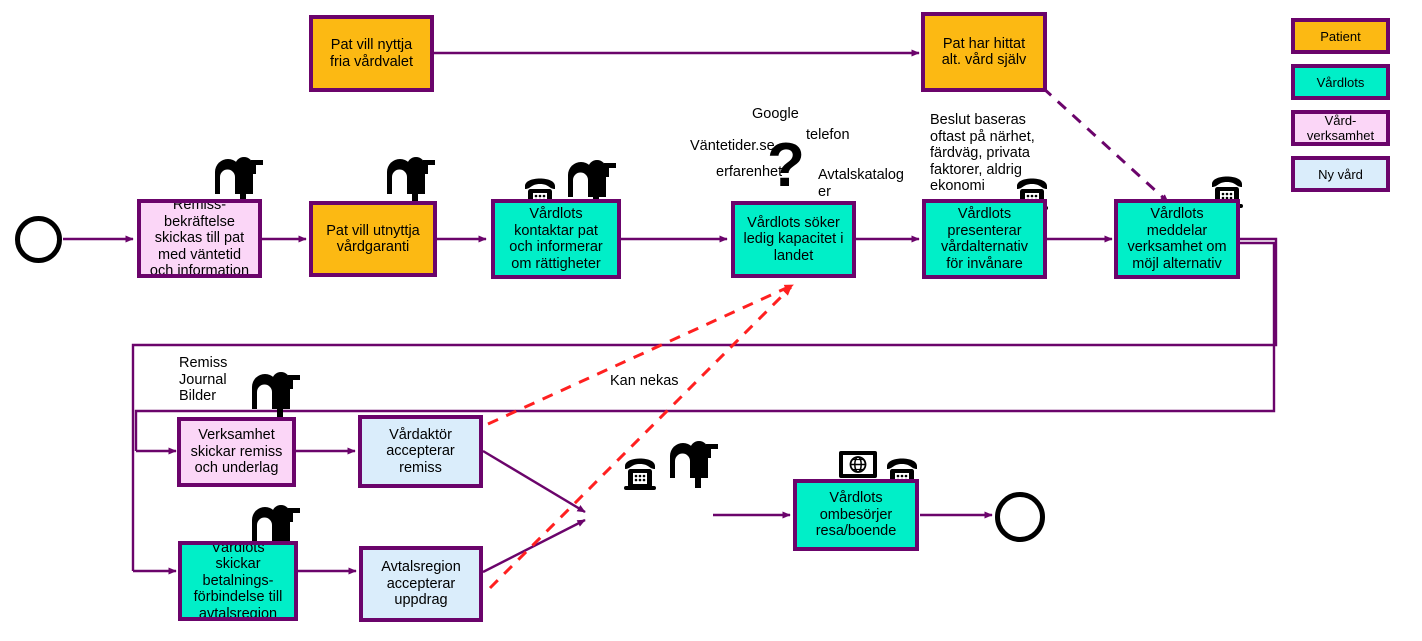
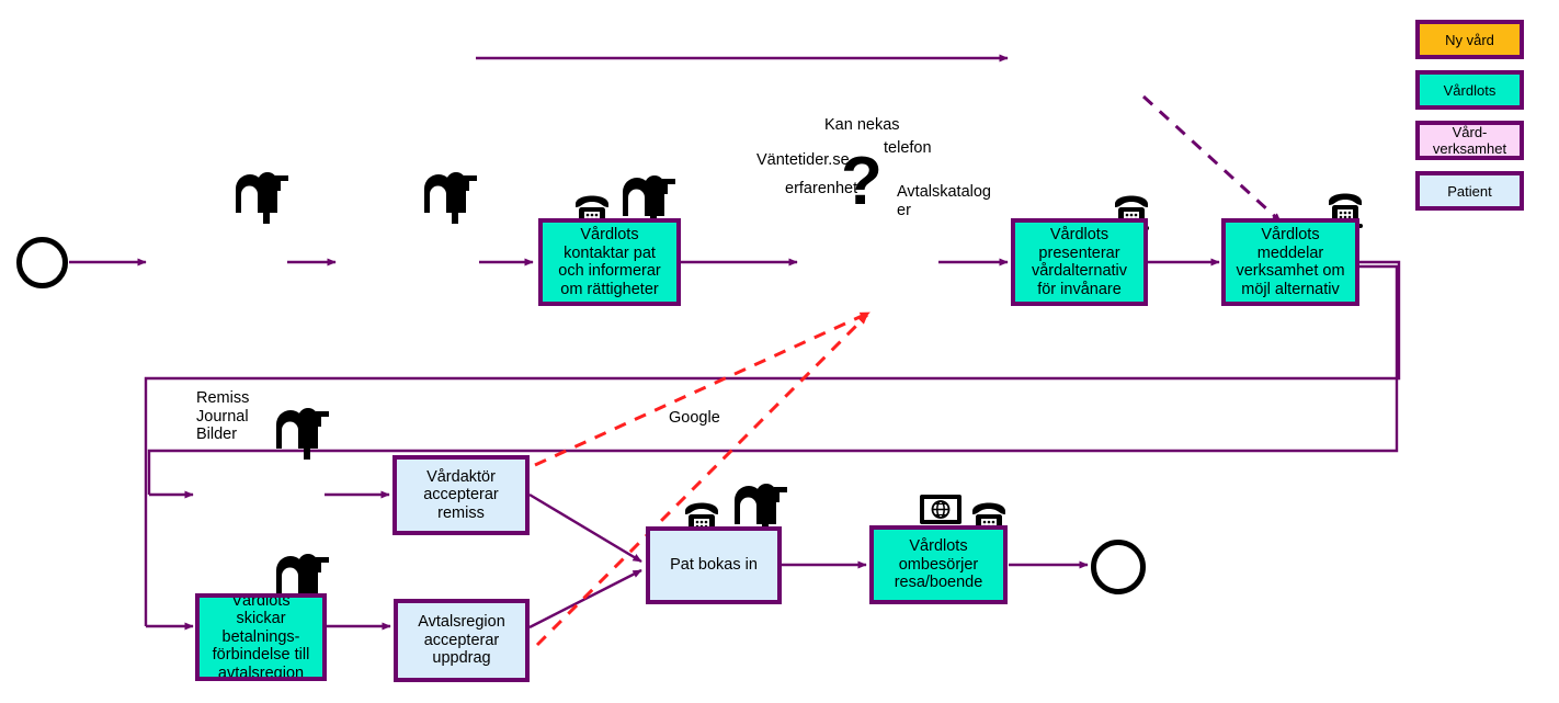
  ?
- Google
+ Kan nekas
  telefon
  Väntetider.se
  erfarenhet
  Avtalskatalog
  er
- Beslut baseras
- oftast på närhet,
- färdväg, privata
- faktorer, aldrig
- ekonomi
  Remiss
  Journal
  Bilder
- Kan nekas
+ Google
- Pat vill nyttja
- fria vårdvalet
- Pat har hittat
- alt. vård själv
- Remiss-
- bekräftelse
- skickas till pat
- med väntetid
- och information
- Pat vill utnyttja
- vårdgaranti
  Vårdlots
  kontaktar pat
  och informerar
  om rättigheter
- Vårdlots söker
- ledig kapacitet i
- landet
  Vårdlots
  presenterar
  vårdalternativ
  för invånare
  Vårdlots
  meddelar
  verksamhet om
  möjl alternativ
- Verksamhet
- skickar remiss
- och underlag
  Vårdaktör
  accepterar
  remiss
  Vårdlots
  skickar
  betalnings-
  förbindelse till
  avtalsregion
  Avtalsregion
  accepterar
  uppdrag
+ Pat bokas in
  Vårdlots
  ombesörjer
  resa/boende
- Patient
+ Ny vård
  Vårdlots
  Vård-
  verksamhet
- Ny vård
+ Patient
